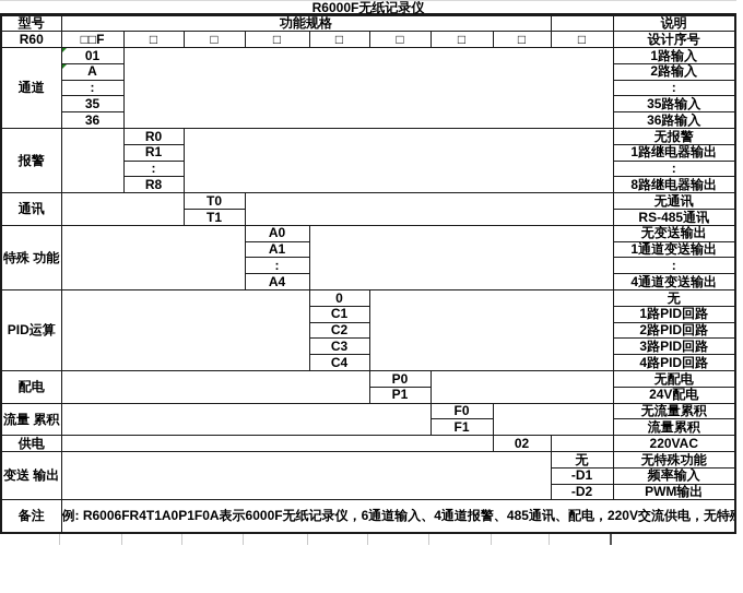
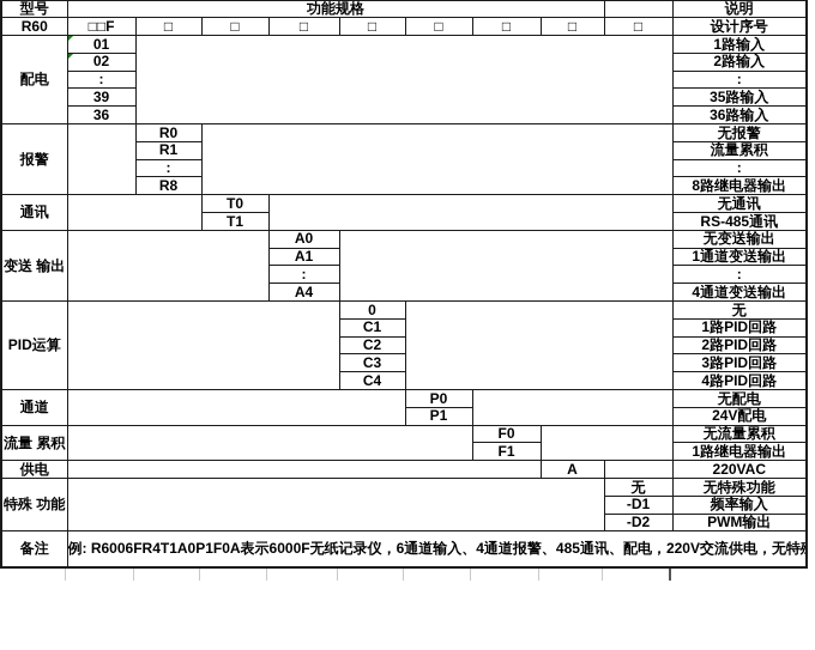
- R6000F无纸记录仪
  型号	功能规格		说明
  R60	□□F	□	□	□	□	□	□	□	□	设计序号
- 通道	01		1路输入
+ 配电	01		1路输入
- A	2路输入
+ 02	2路输入
  :	:
- 35	35路输入
+ 39	35路输入
  36	36路输入
  报警		R0		无报警
- R1	1路继电器输出
+ R1	流量累积
  :	:
  R8	8路继电器输出
  通讯		T0		无通讯
  T1	RS-485通讯
- 特殊 功能		A0		无变送输出
+ 变送 输出		A0		无变送输出
  A1	1通道变送输出
  :	:
  A4	4通道变送输出
  PID运算		0		无
  C1	1路PID回路
  C2	2路PID回路
  C3	3路PID回路
  C4	4路PID回路
- 配电		P0		无配电
+ 通道		P0		无配电
  P1	24V配电
  流量 累积		F0		无流量累积
- F1	流量累积
+ F1	1路继电器输出
- 供电		02		220VAC
+ 供电		A		220VAC
- 变送 输出		无	无特殊功能
+ 特殊 功能		无	无特殊功能
  -D1	频率输入
  -D2	PWM输出
  备注	例: R6006FR4T1A0P1F0A表示6000F无纸记录仪，6通道输入、4通道报警、485通讯、配电，220V交流供电，无特
